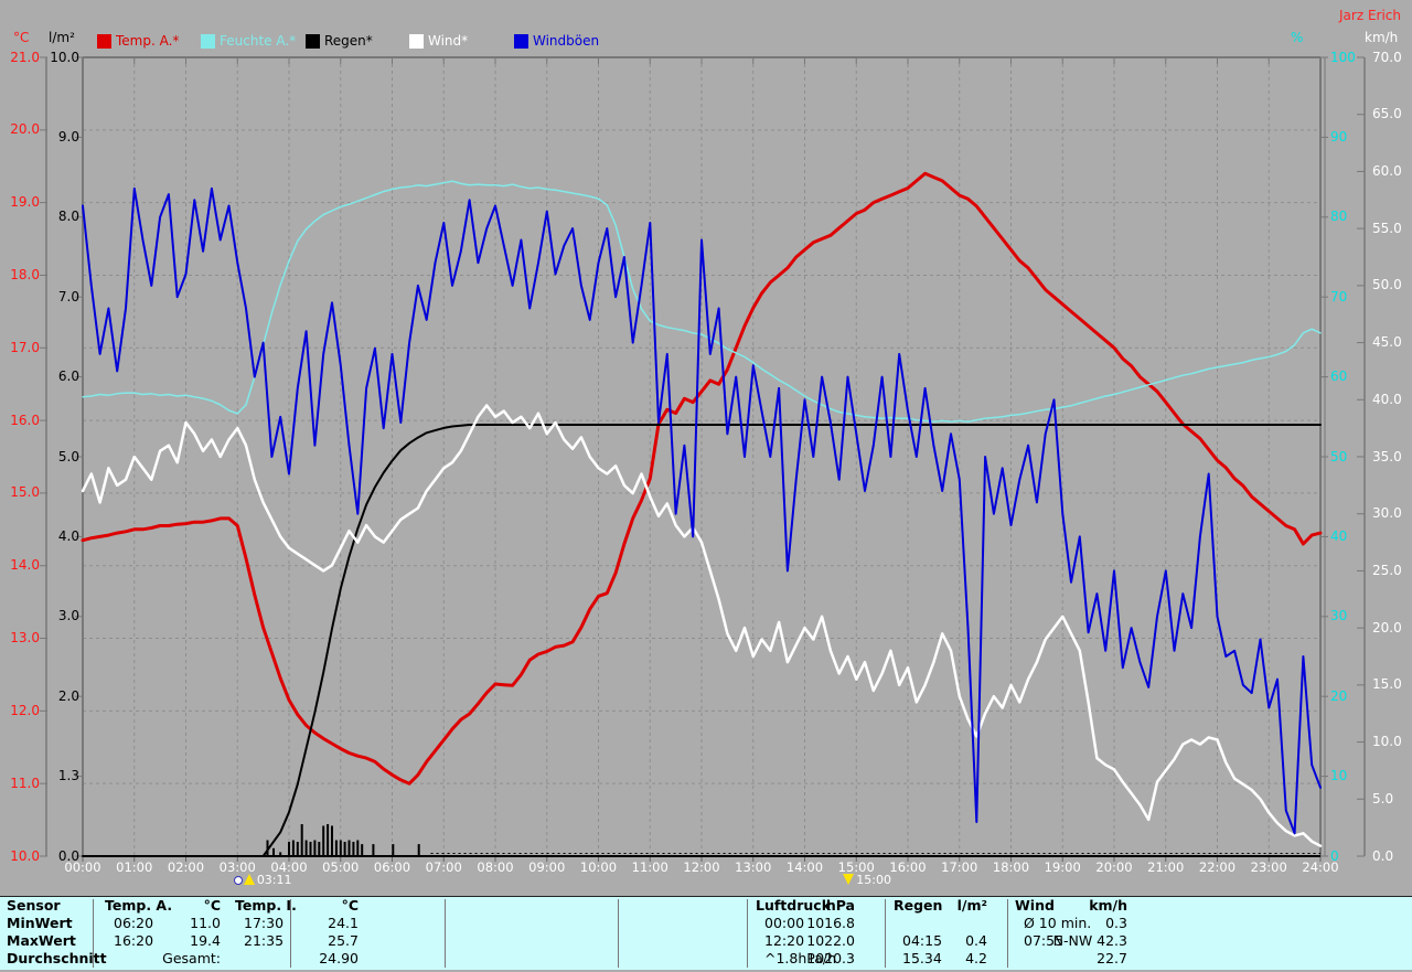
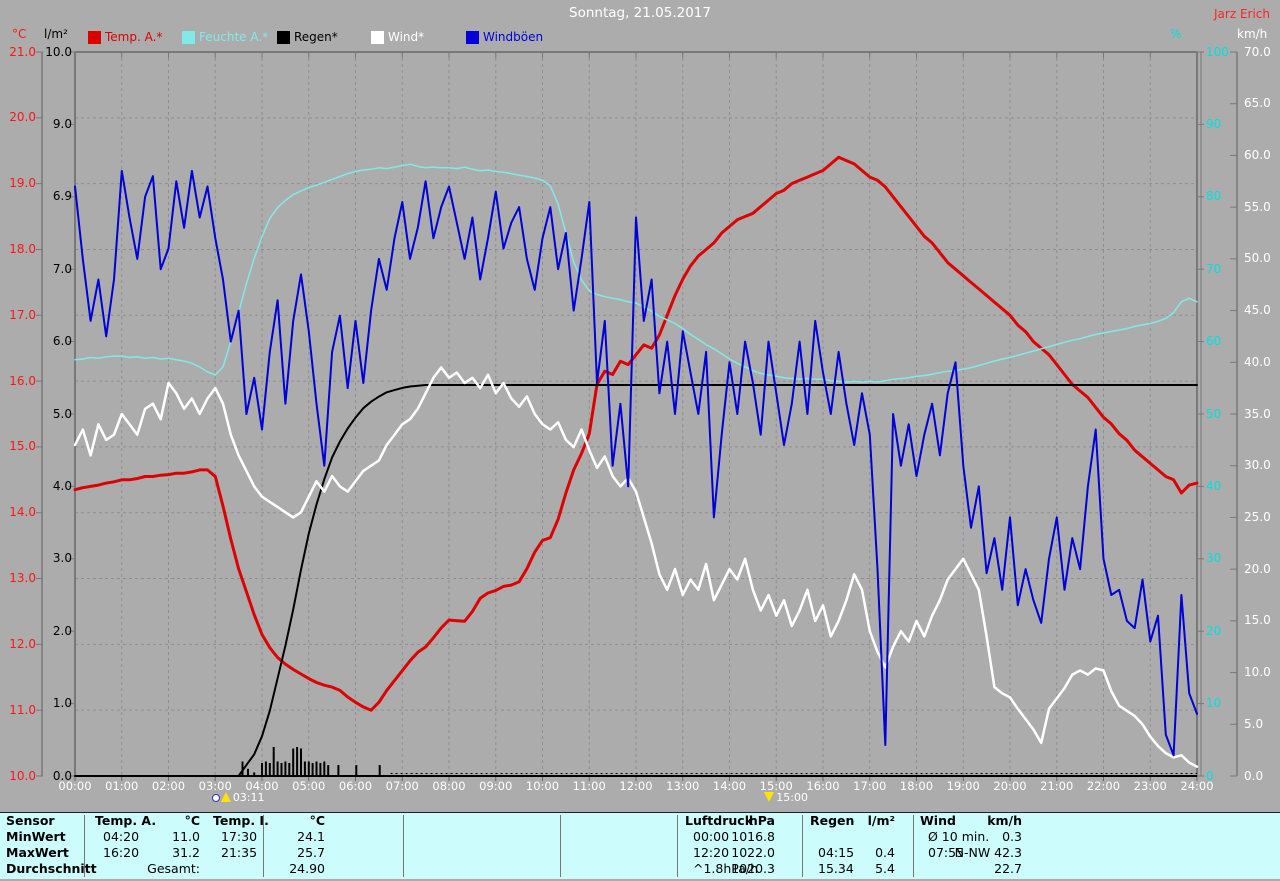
+ Sonntag, 21.05.2017
  Jarz Erich
  °C
  l/m²
  %
  km/h
  21.0
  20.0
  19.0
  18.0
  17.0
  16.0
  15.0
  14.0
  13.0
  12.0
  11.0
  10.0
  10.0
  9.0
- 8.0
+ 6.9
  7.0
  6.0
  5.0
  4.0
  3.0
  2.0
- 1.3
+ 1.0
  0.0
  100
  90
  80
  70
  60
  50
  40
  30
  20
  10
  0
  70.0
  65.0
  60.0
  55.0
  50.0
  45.0
  40.0
  35.0
  30.0
  25.0
  20.0
  15.0
  10.0
  5.0
  0.0
  00:00
  01:00
  02:00
  03:00
  04:00
  05:00
  06:00
  07:00
  08:00
  09:00
  10:00
  11:00
  12:00
  13:00
  14:00
  15:00
  16:00
  17:00
  18:00
  19:00
  20:00
  21:00
  22:00
  23:00
  24:00
  Temp. A.*
  Feuchte A.*
  Regen*
  Wind*
  Windböen
  03:11
  15:00
  Sensor
  MinWert
  MaxWert
  Durchschnitt
  Temp. A.
  °C
- 06:20
+ 04:20
  11.0
  16:20
- 19.4
+ 31.2
  Gesamt:
  Temp. I.
  °C
  17:30
  24.1
  21:35
  25.7
  24.90
  Luftdruck
  hPa
  00:00
  1016.8
  12:20
  1022.0
  ^1.8hPa/h
  1020.3
  Regen
  l/m²
  04:15
  0.4
  15.34
- 4.2
+ 5.4
  Wind
  km/h
  Ø 10 min.
  0.3
  07:55
  N-NW 42.3
  22.7
